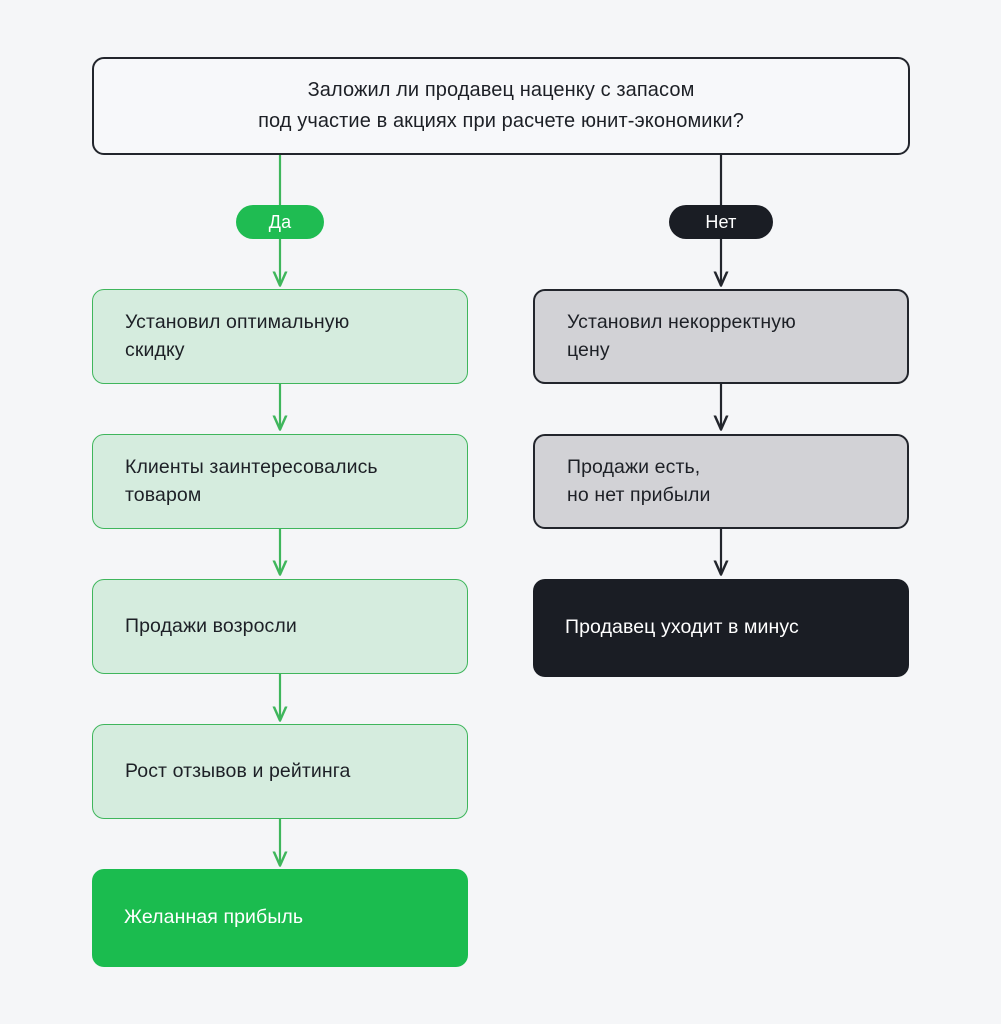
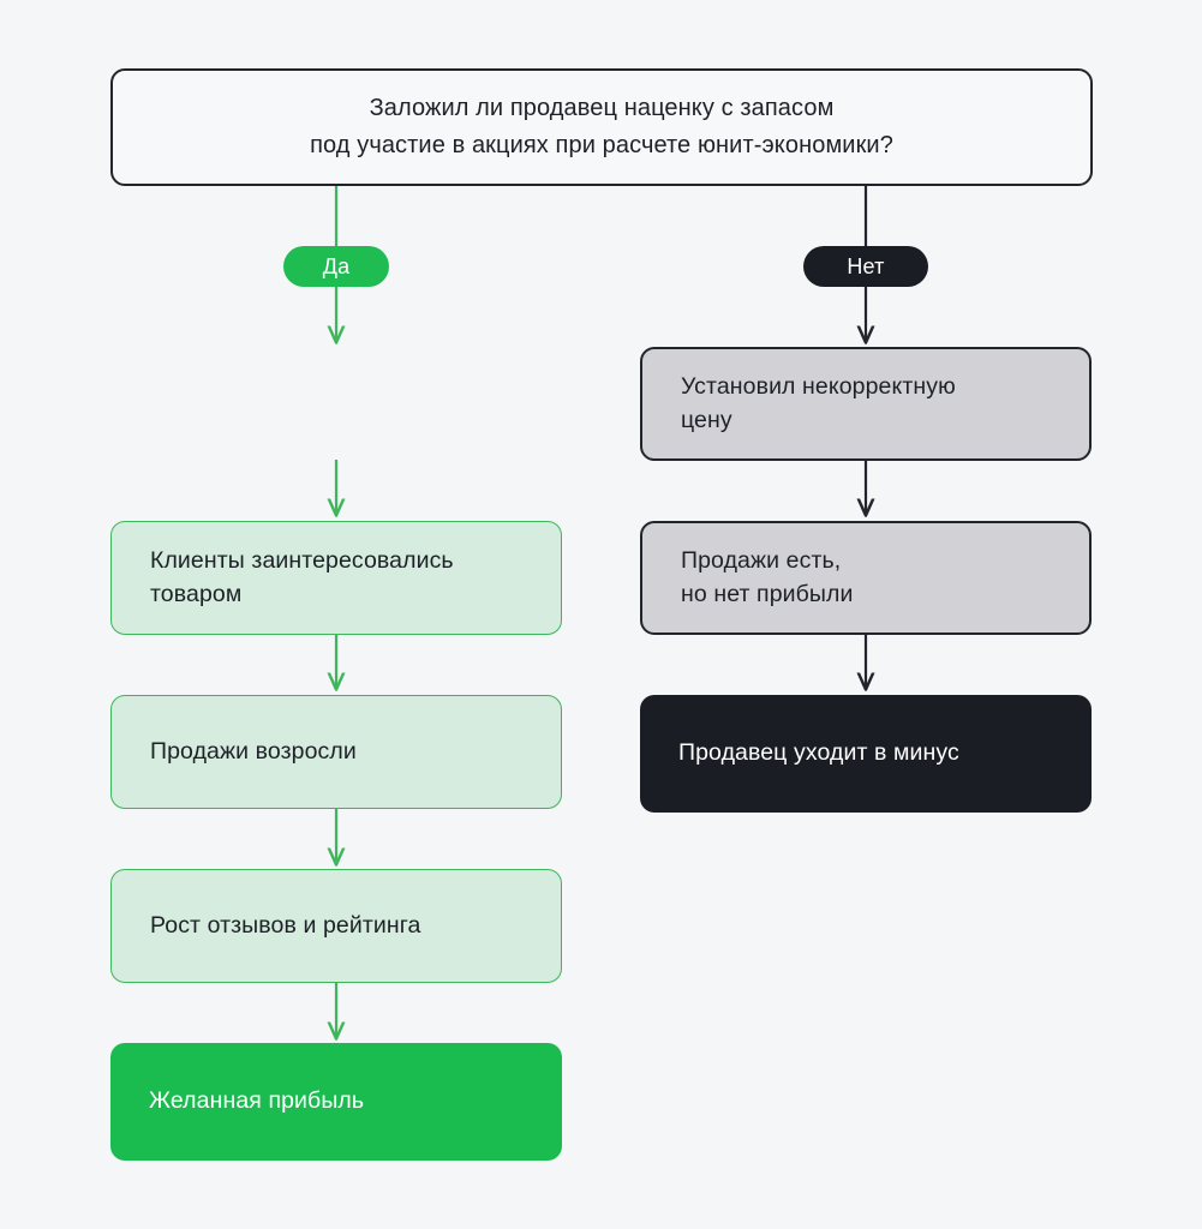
  Заложил ли продавец наценку с запасом
  под участие в акциях при расчете юнит-экономики?
  Да
  Нет
- Установил оптимальную
- скидку
  Клиенты заинтересовались
  товаром
  Продажи возросли
  Рост отзывов и рейтинга
  Желанная прибыль
  Установил некорректную
  цену
  Продажи есть,
  но нет прибыли
  Продавец уходит в минус
